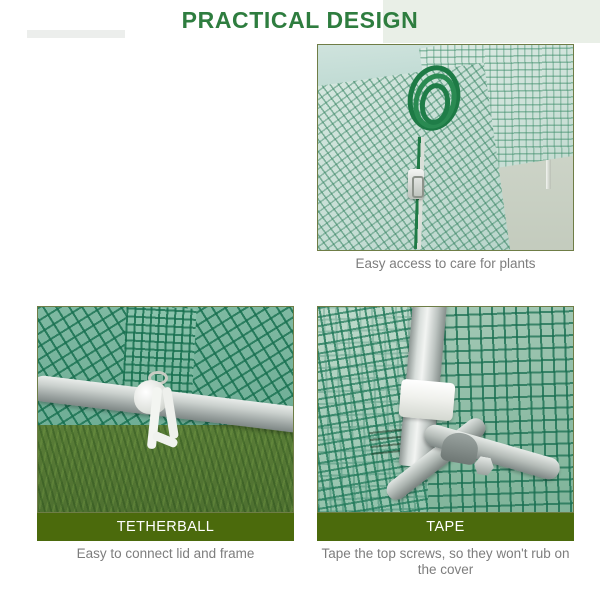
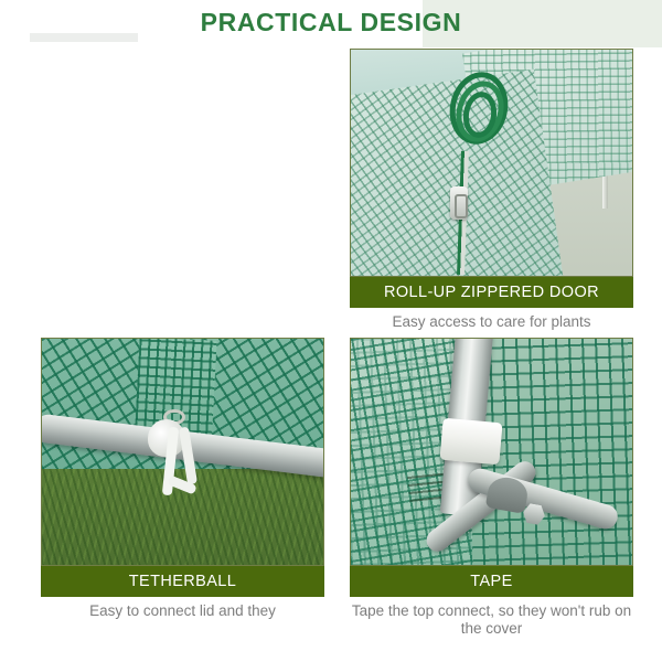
  PRACTICAL DESIGN
+ ROLL-UP ZIPPERED DOOR
  Easy access to care for plants
  TETHERBALL
- Easy to connect lid and frame
+ Easy to connect lid and they
  TAPE
- Tape the top screws, so they won't rub on the cover
+ Tape the top connect, so they won't rub on the cover
